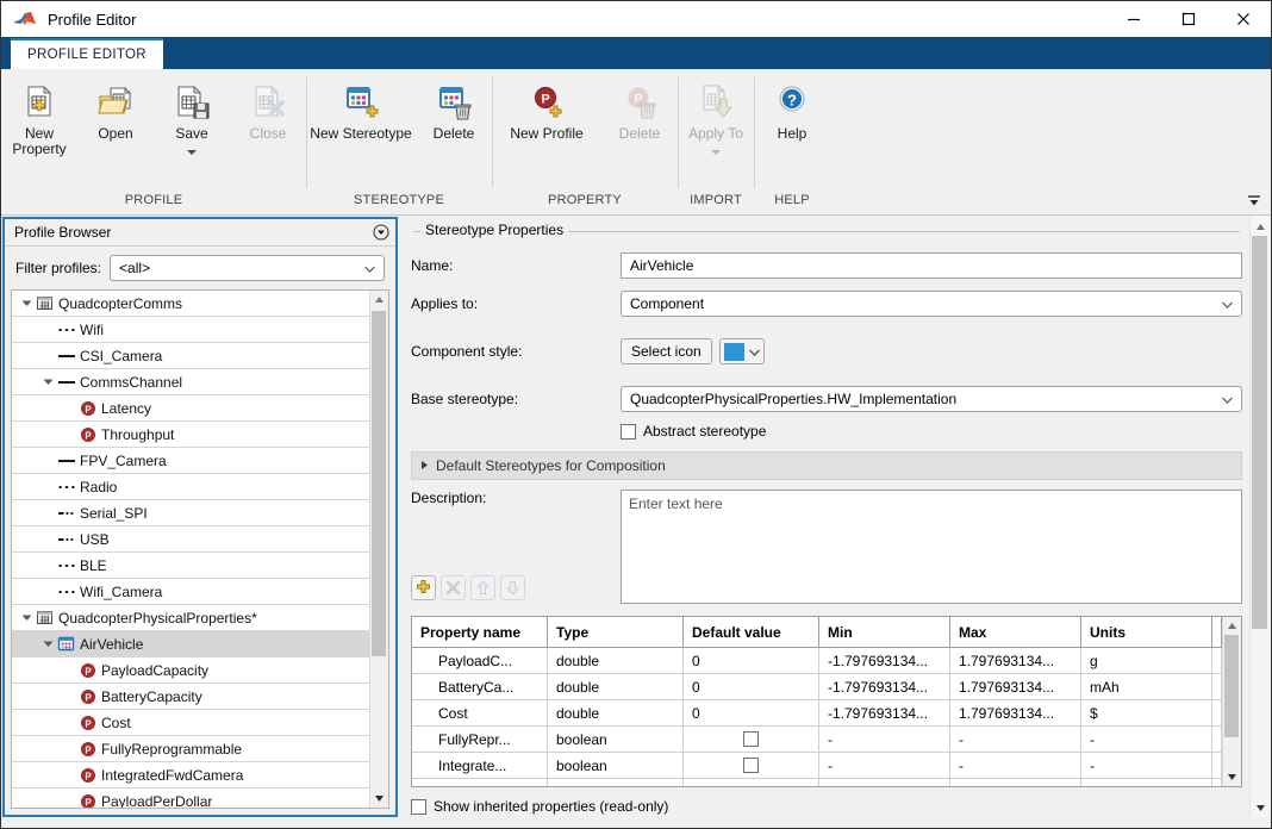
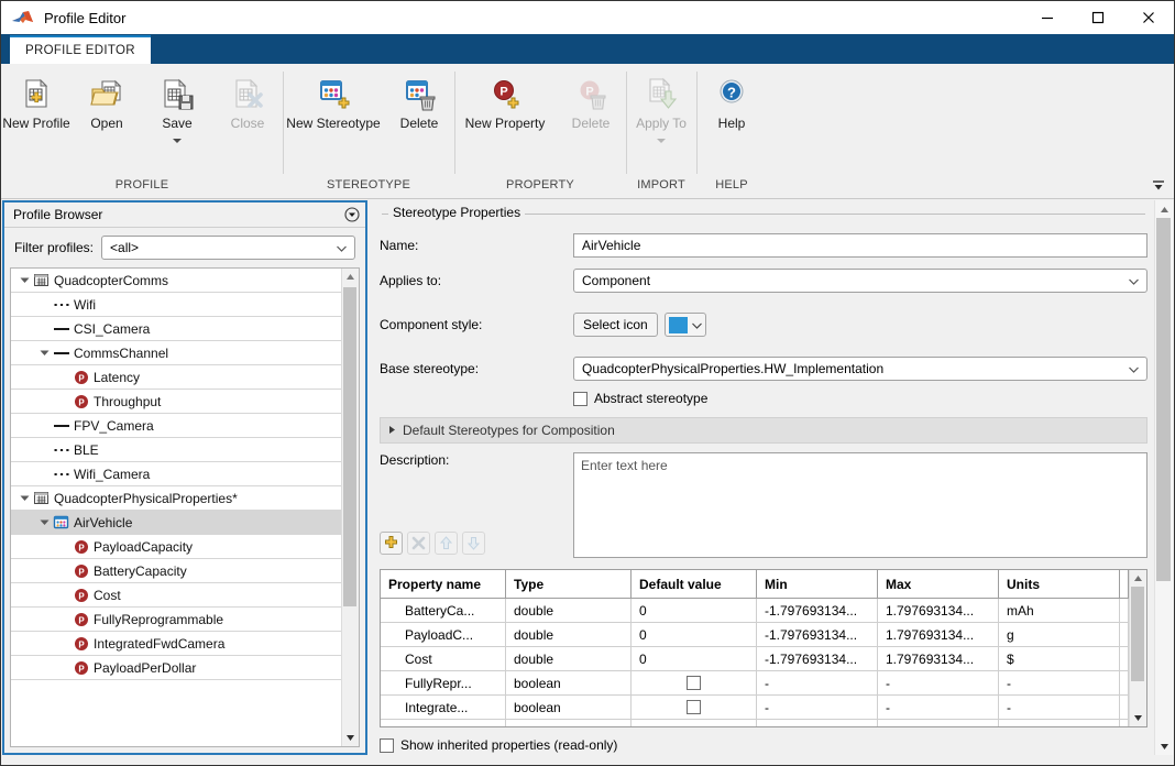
  Profile Editor
  PROFILE EDITOR
- New Property
+ New Profile
  Open
  Save
  Close
  PROFILE
  New Stereotype
  Delete
  STEREOTYPE
  P
- New Profile
+ New Property
  P
  Delete
  PROPERTY
  Apply To
  IMPORT
  ?
  Help
  HELP
  Profile Browser
  Filter profiles:
  <all>
  QuadcopterComms
  Wifi
  CSI_Camera
  CommsChannel
  P
  Latency
  P
  Throughput
  FPV_Camera
- Radio
- Serial_SPI
- USB
  BLE
  Wifi_Camera
  QuadcopterPhysicalProperties*
  AirVehicle
  P
  PayloadCapacity
  P
  BatteryCapacity
  P
  Cost
  P
  FullyReprogrammable
  P
  IntegratedFwdCamera
  P
  PayloadPerDollar
  Stereotype Properties
  Name:
  AirVehicle
  Applies to:
  Component
  Component style:
  Select icon
  Base stereotype:
  QuadcopterPhysicalProperties.HW_Implementation
  Abstract stereotype
  Default Stereotypes for Composition
  Description:
  Enter text here
  Property name
  Type
  Default value
  Min
  Max
  Units
- PayloadC...
+ BatteryCa...
  double
  0
  -1.797693134...
  1.797693134...
- g
+ mAh
- BatteryCa...
+ PayloadC...
  double
  0
  -1.797693134...
  1.797693134...
- mAh
+ g
  Cost
  double
  0
  -1.797693134...
  1.797693134...
  $
  FullyRepr...
  boolean
  -
  -
  -
  Integrate...
  boolean
  -
  -
  -
  Show inherited properties (read-only)
